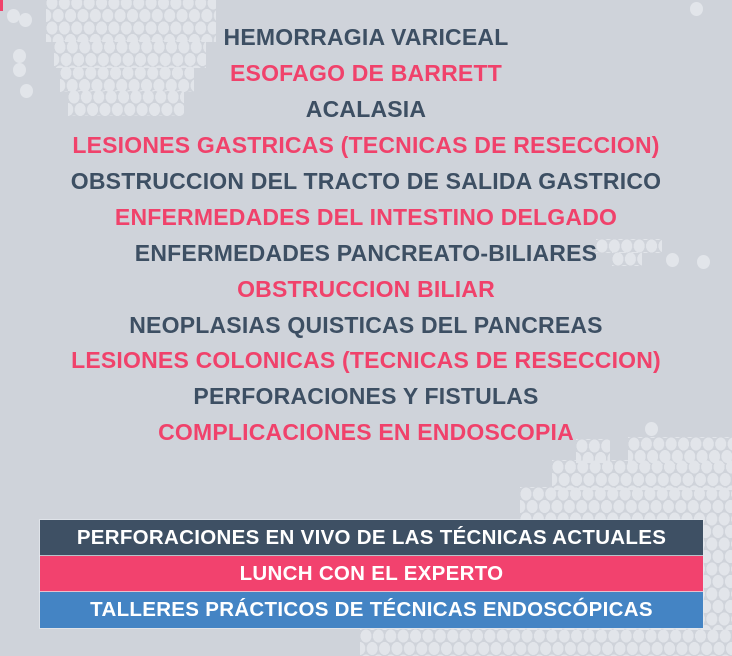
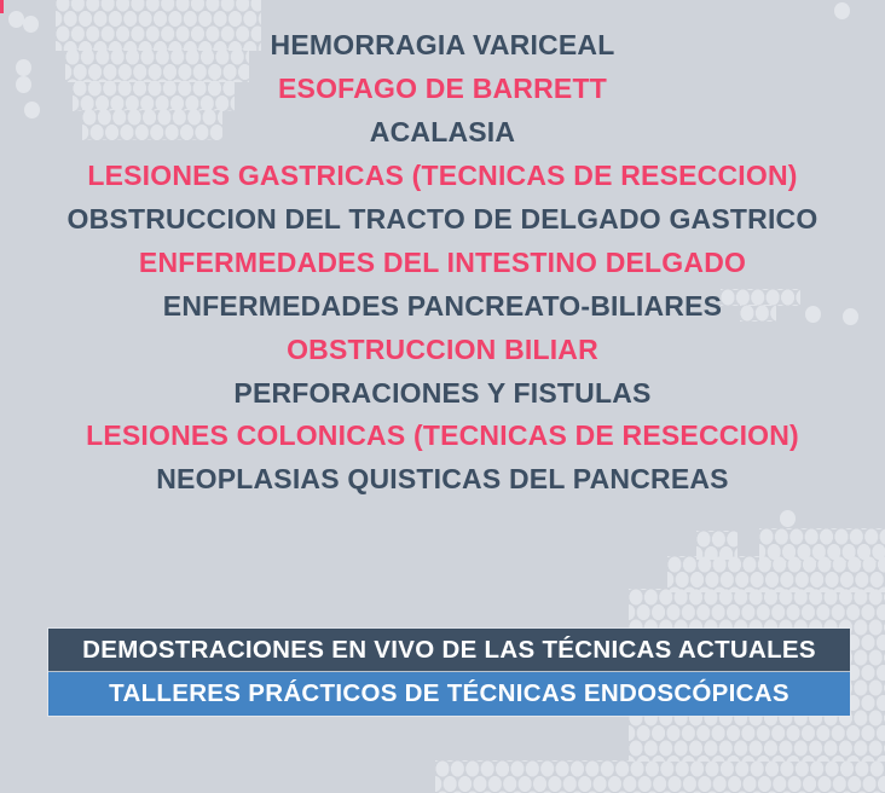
  HEMORRAGIA VARICEAL
  ESOFAGO DE BARRETT
  ACALASIA
  LESIONES GASTRICAS (TECNICAS DE RESECCION)
- OBSTRUCCION DEL TRACTO DE SALIDA GASTRICO
+ OBSTRUCCION DEL TRACTO DE DELGADO GASTRICO
  ENFERMEDADES DEL INTESTINO DELGADO
  ENFERMEDADES PANCREATO-BILIARES
  OBSTRUCCION BILIAR
- NEOPLASIAS QUISTICAS DEL PANCREAS
+ PERFORACIONES Y FISTULAS
  LESIONES COLONICAS (TECNICAS DE RESECCION)
- PERFORACIONES Y FISTULAS
+ NEOPLASIAS QUISTICAS DEL PANCREAS
- COMPLICACIONES EN ENDOSCOPIA
- PERFORACIONES EN VIVO DE LAS TÉCNICAS ACTUALES
+ DEMOSTRACIONES EN VIVO DE LAS TÉCNICAS ACTUALES
- LUNCH CON EL EXPERTO
  TALLERES PRÁCTICOS DE TÉCNICAS ENDOSCÓPICAS
